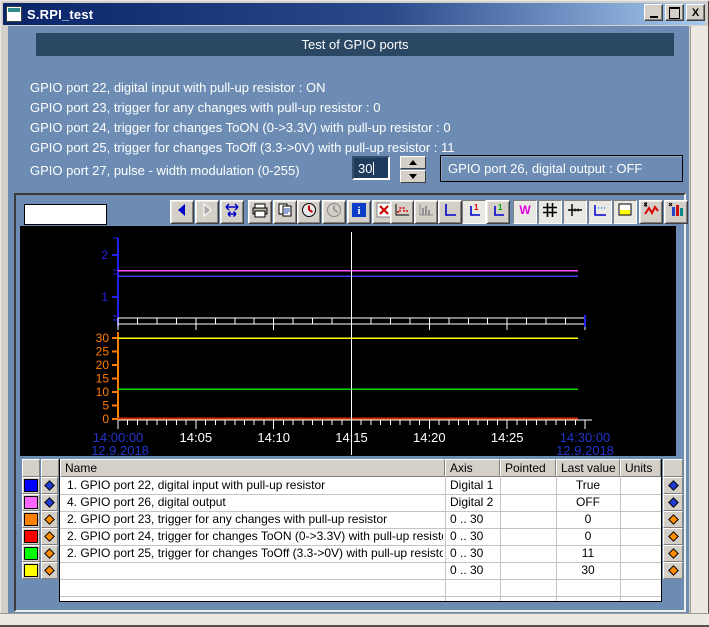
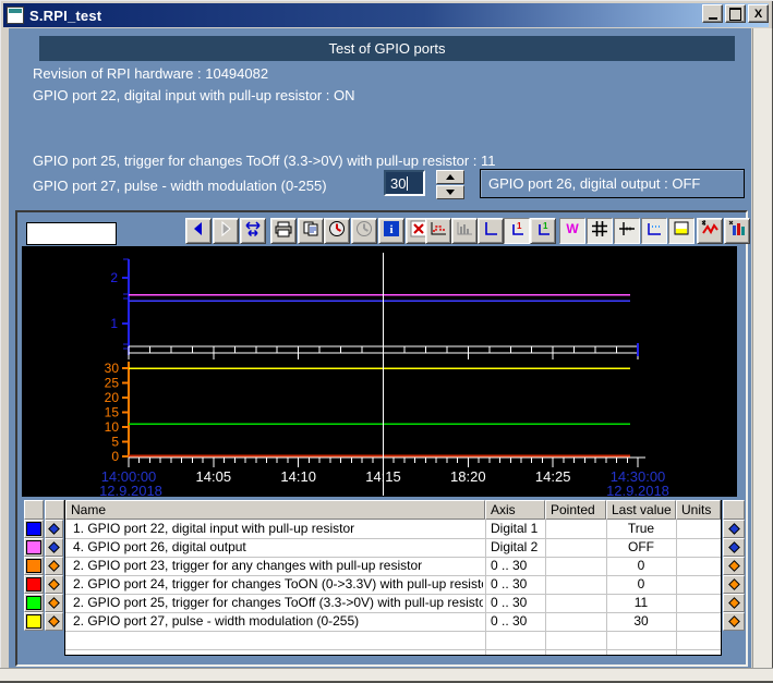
  S.RPI_test
  X
  Test of GPIO ports
+ Revision of RPI hardware : 10494082
  GPIO port 22, digital input with pull-up resistor : ON
- GPIO port 23, trigger for any changes with pull-up resistor : 0
- GPIO port 24, trigger for changes ToON (0->3.3V) with pull-up resistor : 0
  GPIO port 25, trigger for changes ToOff (3.3->0V) with pull-up resistor : 11
  GPIO port 27, pulse - width modulation (0-255)
  30
  GPIO port 26, digital output : OFF
  i
  1
  1
  W
  2
  1
  30
  25
  20
  15
  10
  5
  0
  14:00:00
  14:05
  14:10
  1415
- 14:20
+ 18:20
  14:25
  14:30:00
  12.9.2018
  12.9.2018
  Name
  Axis
  Pointed
  Last value
  Units
  1. GPIO port 22, digital input with pull-up resistor
  Digital 1
  True
  4. GPIO port 26, digital output
  Digital 2
  OFF
  2. GPIO port 23, trigger for any changes with pull-up resistor
  0 .. 30
  0
  2. GPIO port 24, trigger for changes ToON (0->3.3V) with pull-up resist
  0 .. 30
  0
  2. GPIO port 25, trigger for changes ToOff (3.3->0V) with pull-up resisto
  0 .. 30
  11
+ 2. GPIO port 27, pulse - width modulation (0-255)
  0 .. 30
  30
